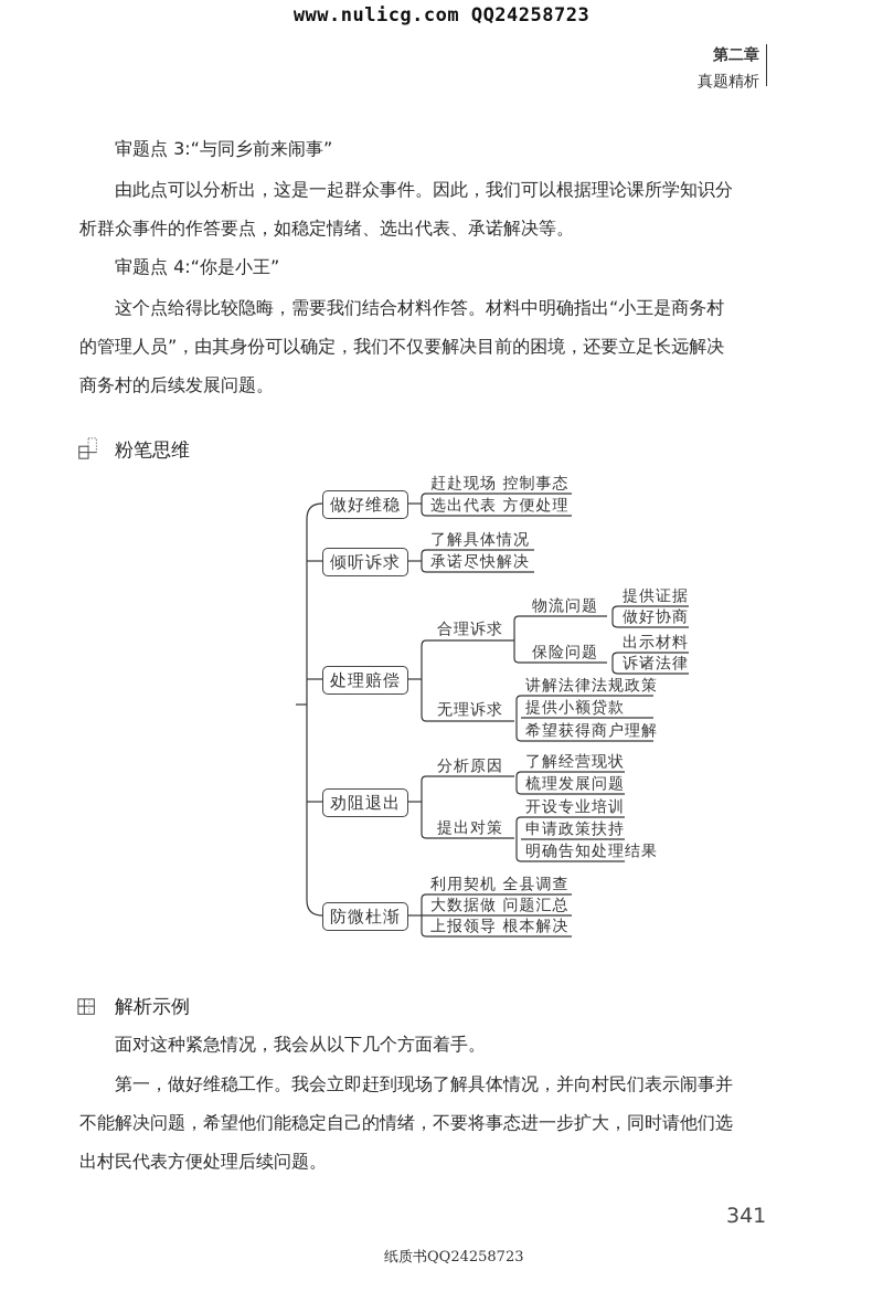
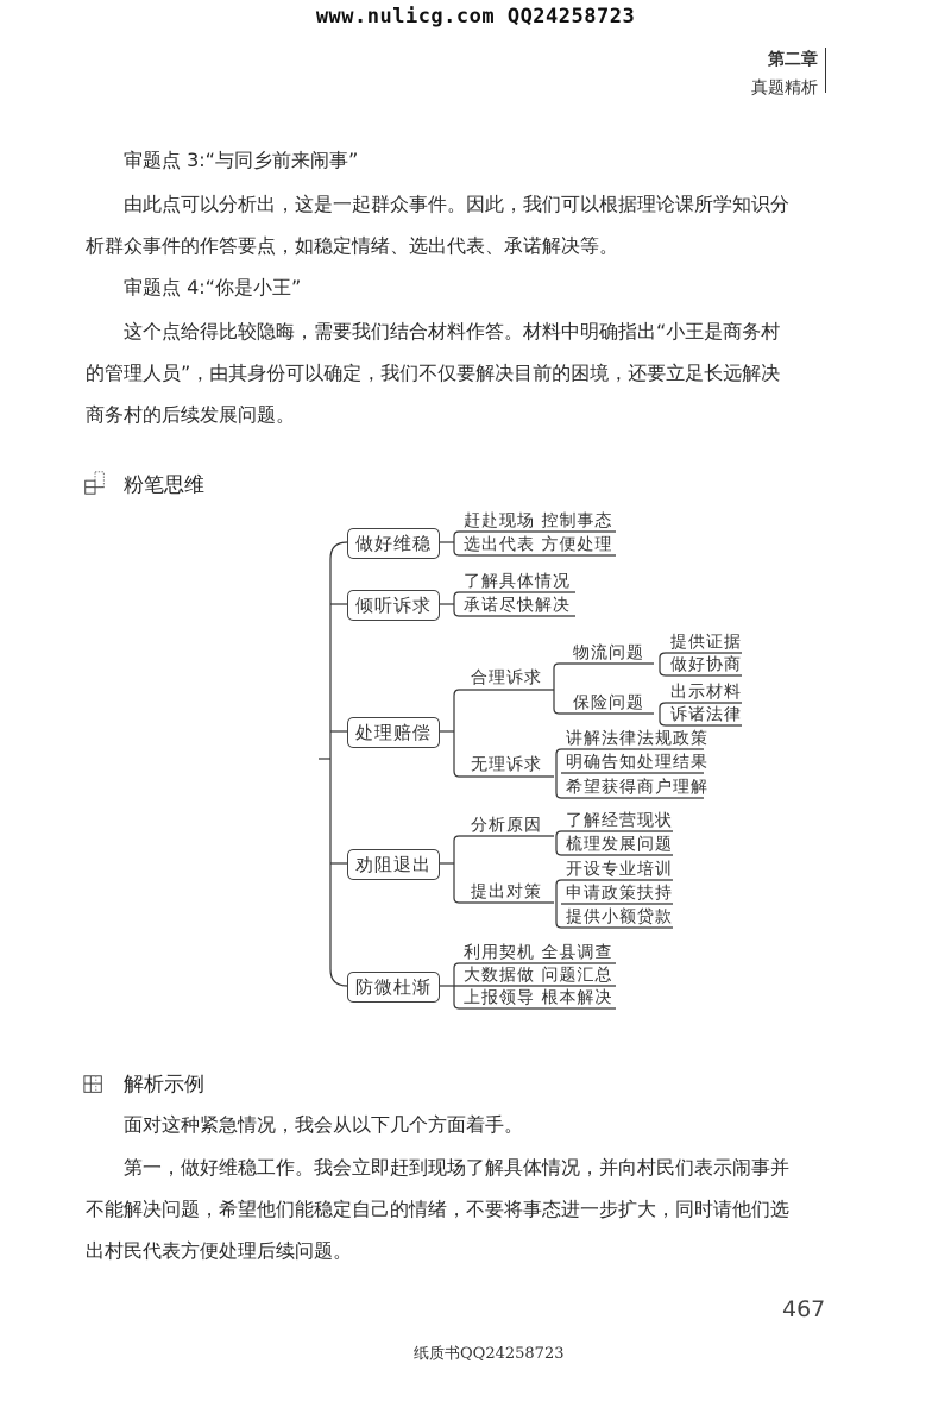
  www.nulicg.com QQ24258723
  第二章
  真题精析
  审题点 3:“与同乡前来闹事”
  由此点可以分析出，这是一起群众事件。因此，我们可以根据理论课所学知识分
  析群众事件的作答要点，如稳定情绪、选出代表、承诺解决等。
  审题点 4:“你是小王”
  这个点给得比较隐晦，需要我们结合材料作答。材料中明确指出“小王是商务村
  的管理人员”，由其身份可以确定，我们不仅要解决目前的困境，还要立足长远解决
  商务村的后续发展问题。
  粉笔思维
  做好维稳
  倾听诉求
  处理赔偿
  劝阻退出
  防微杜渐
  赶赴现场 控制事态
  选出代表 方便处理
  了解具体情况
  承诺尽快解决
  合理诉求
  物流问题
  提供证据
  做好协商
  保险问题
  出示材料
  诉诸法律
  无理诉求
  讲解法律法规政策
- 提供小额贷款
+ 明确告知处理结果
  希望获得商户理解
  分析原因
  了解经营现状
  梳理发展问题
  提出对策
  开设专业培训
  申请政策扶持
- 明确告知处理结果
+ 提供小额贷款
  利用契机 全县调查
  大数据做 问题汇总
  上报领导 根本解决
  解析示例
  面对这种紧急情况，我会从以下几个方面着手。
  第一，做好维稳工作。我会立即赶到现场了解具体情况，并向村民们表示闹事并
  不能解决问题，希望他们能稳定自己的情绪，不要将事态进一步扩大，同时请他们选
  出村民代表方便处理后续问题。
- 341
+ 467
  纸质书QQ24258723
